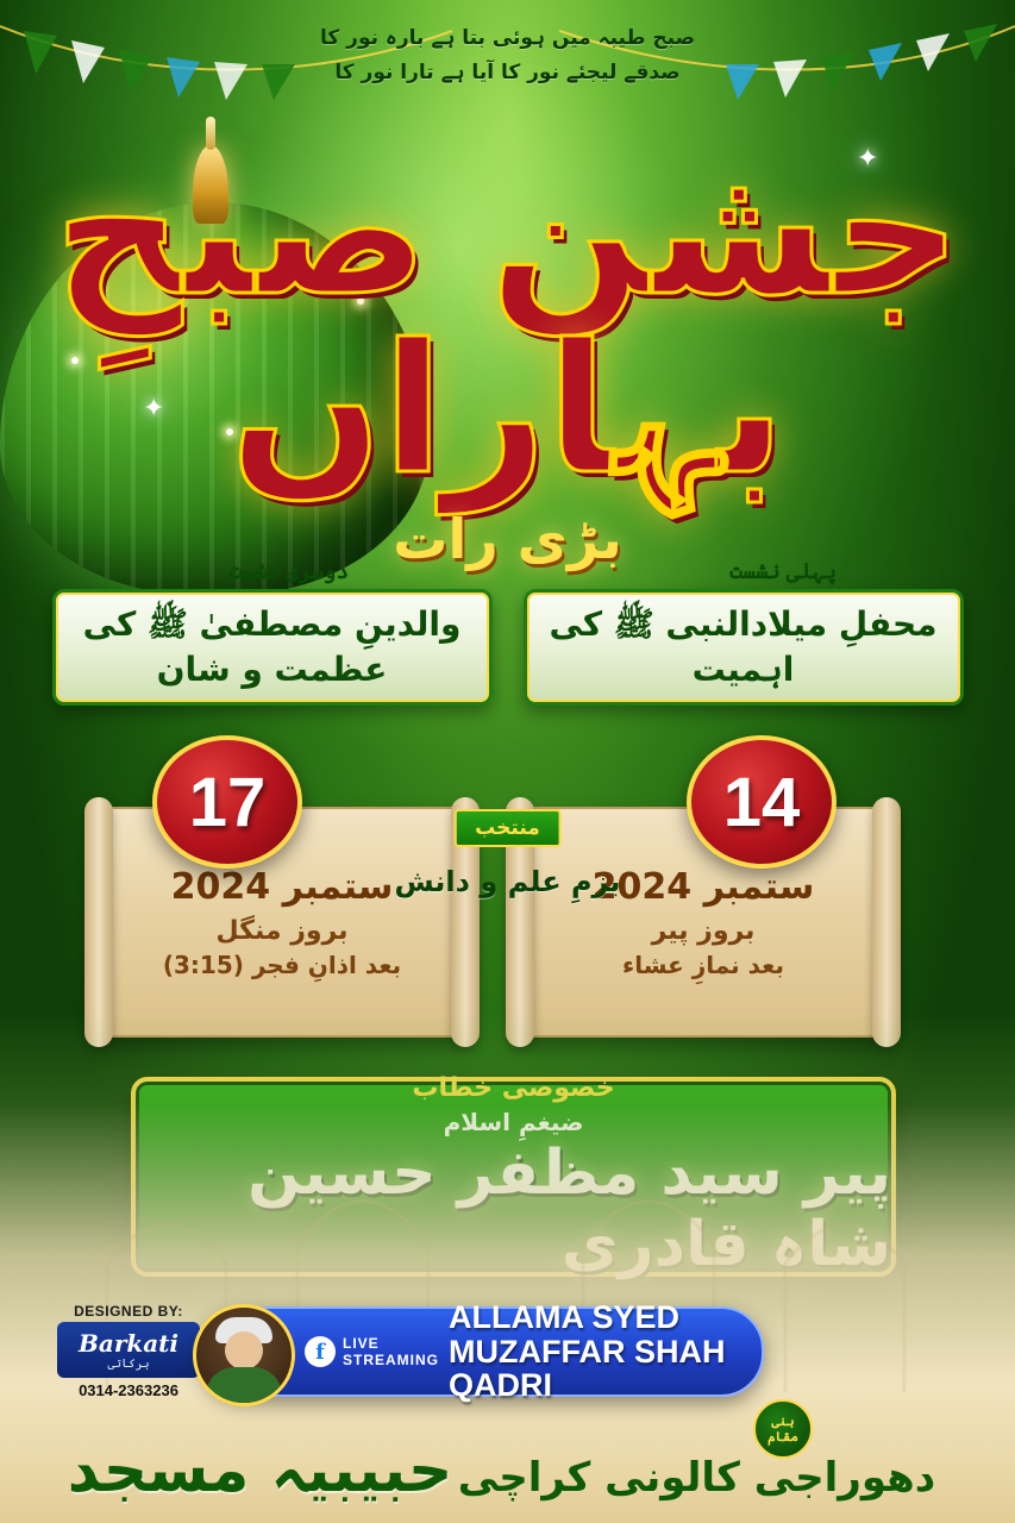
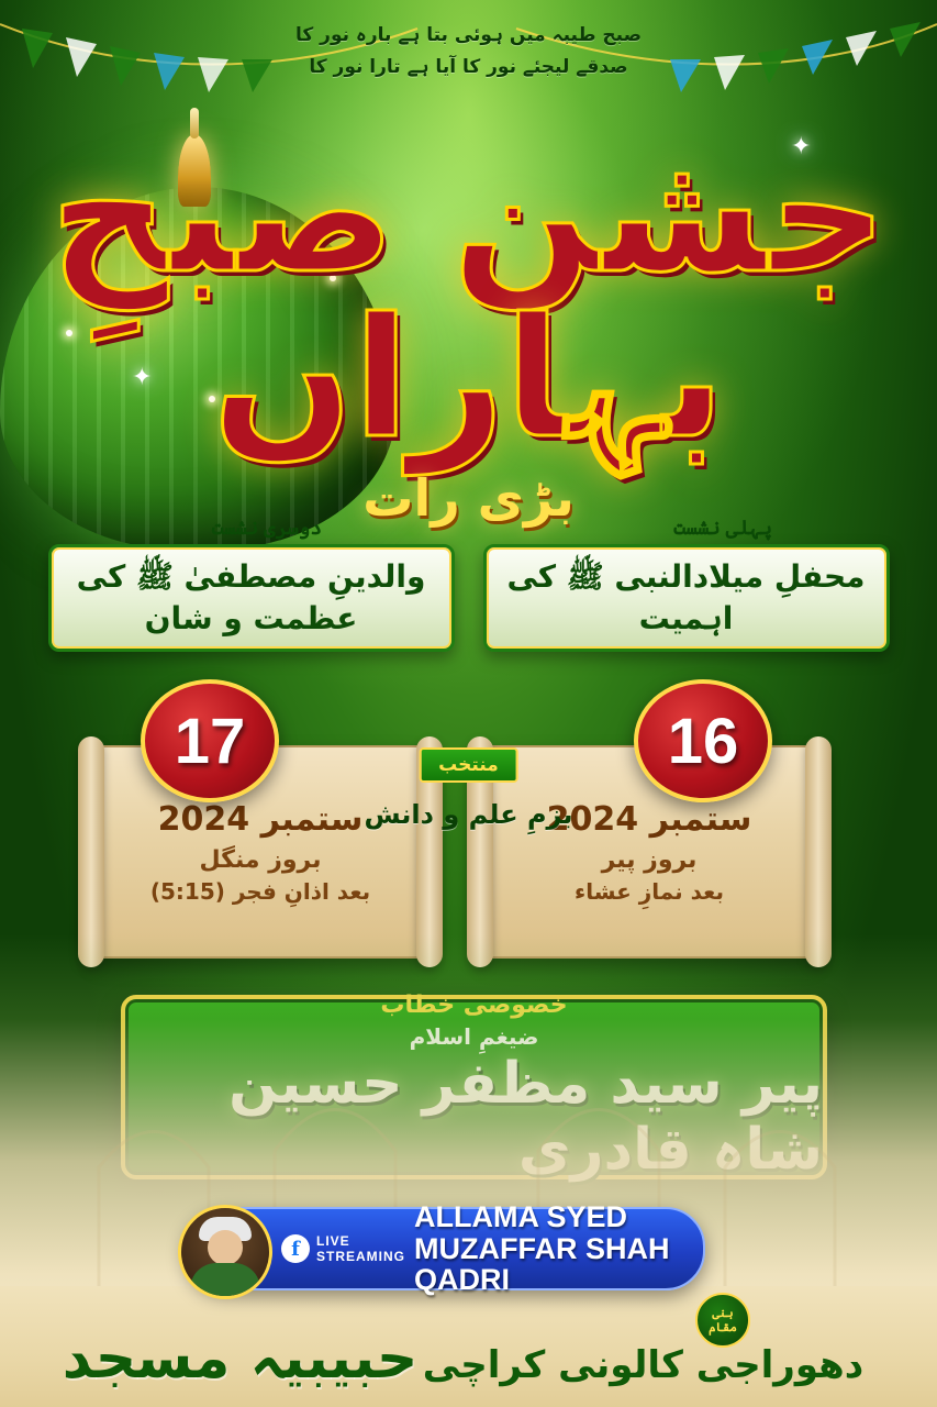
  ✦
  ✦
  صبح طیبہ میں ہوئی بتا ہے بارہ نور کا
  صدقے لیجئے نور کا آیا ہے تارا نور کا
  جشن صبحِ بہاراں
  بڑی رات
  پہلی نشست
  دوسری نشست
  محفلِ میلادالنبی ﷺ کی اہمیت
  والدینِ مصطفیٰ ﷺ کی عظمت و شان
  ستمبر 2024
  بروز پیر
  بعد نمازِ عشاء
- 14
+ 16
  ستمبر 2024
  بروز منگل
- بعد اذانِ فجر (3:15)
+ بعد اذانِ فجر (5:15)
  17
  منتخب
  بزمِ علم و دانش
- DESIGNED BY:
- Barkati
- برکاتی
- 0314-2363236
  f
  LIVE
  STREAMING
  ALLAMA SYED
  MUZAFFAR SHAH QADRI
  بنی مقام
  دھوراجی کالونی کراچی حبیبیہ مسجد
